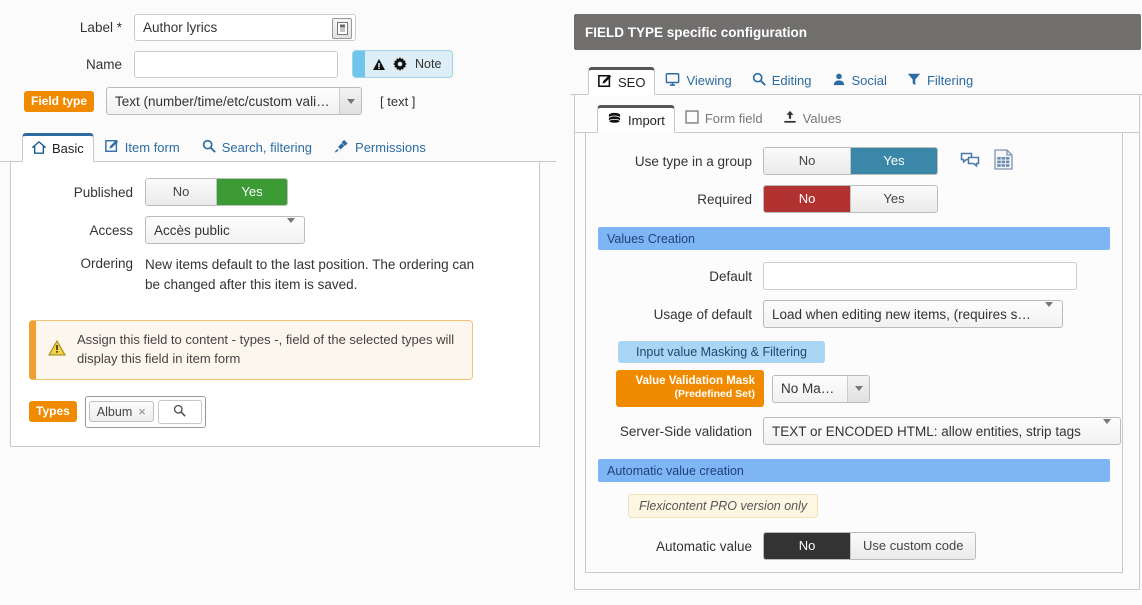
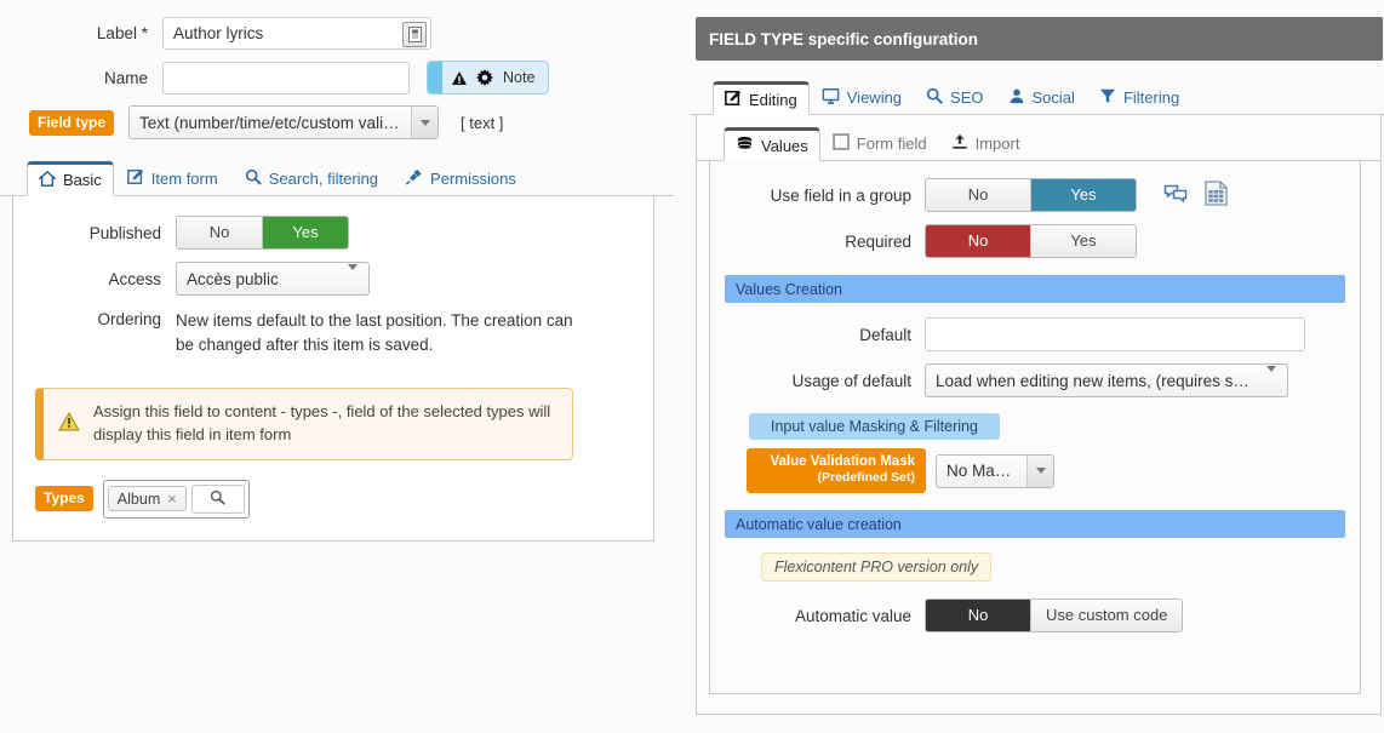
  Label *
  Author lyrics
  Name
  Note
  Field type
  Text (number/time/etc/custom validati
  [ text ]
  Basic
  Item form
  Search, filtering
  Permissions
  Published
  No
  Yes
  Access
  Accès public
  Ordering
- New items default to the last position. The ordering can be changed after this item is saved.
+ New items default to the last position. The creation can be changed after this item is saved.
  Assign this field to content - types -, field of the selected types will display this field in item form
  Types
  Album
  ×
  FIELD TYPE specific configuration
- SEO
+ Editing
  Viewing
- Editing
+ SEO
  Social
  Filtering
- Import
+ Values
  Form field
- Values
+ Import
- Use type in a group
+ Use field in a group
  No
  Yes
  Required
  No
  Yes
  Values Creation
  Default
  Usage of default
  Load when editing new items, (requires savin
  Input value Masking & Filtering
  Value Validation Mask
  (Predefined Set)
  No Maskin
- Server-Side validation
- TEXT or ENCODED HTML: allow entities, strip tags
  Automatic value creation
  Flexicontent PRO version only
  Automatic value
  No
  Use custom code
